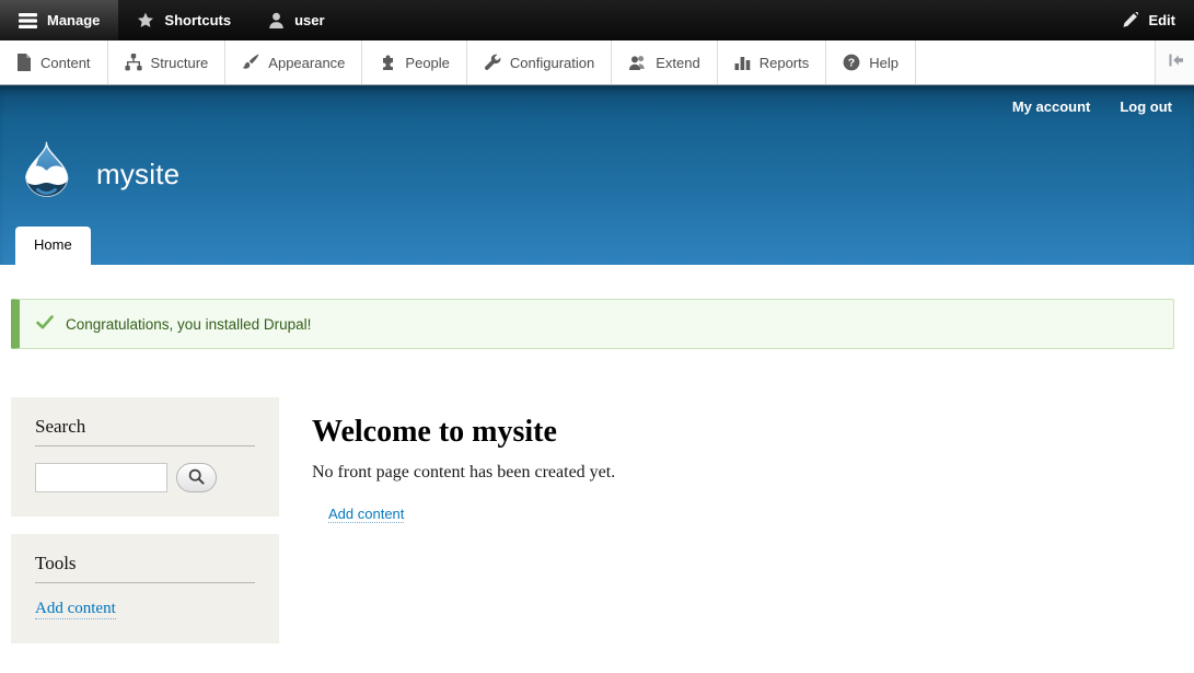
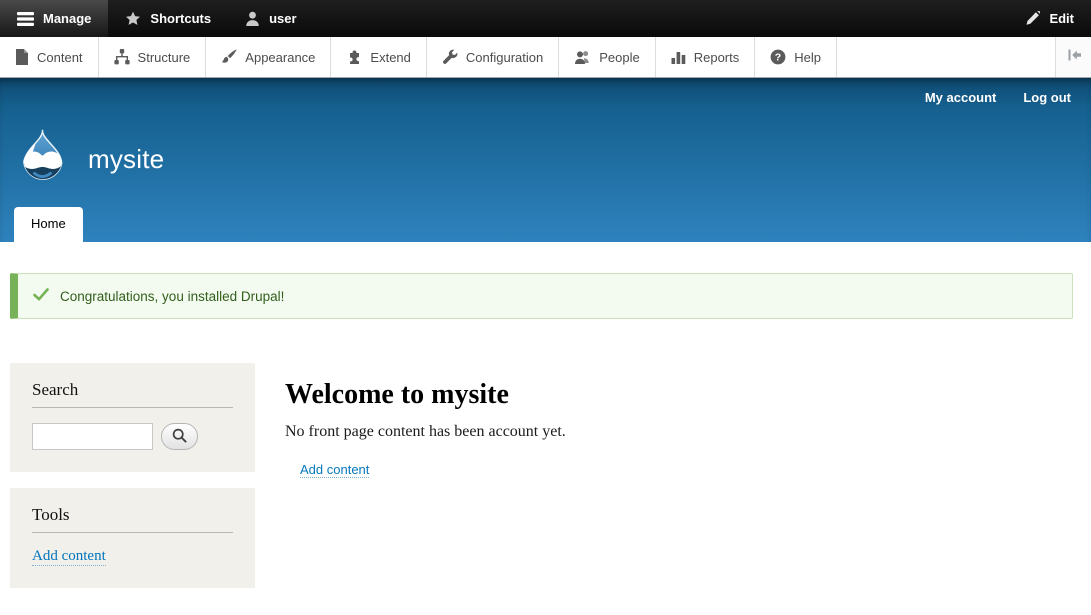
  Manage
  Shortcuts
  user
  Edit
  Content
  Structure
  Appearance
- People
+ Extend
  Configuration
- Extend
+ People
  Reports
  ?
  Help
  My account
  Log out
  mysite
  Home
  Congratulations, you installed Drupal!
  Search
  Tools
  Add content
  Welcome to mysite
- No front page content has been created yet.
+ No front page content has been account yet.
  Add content
